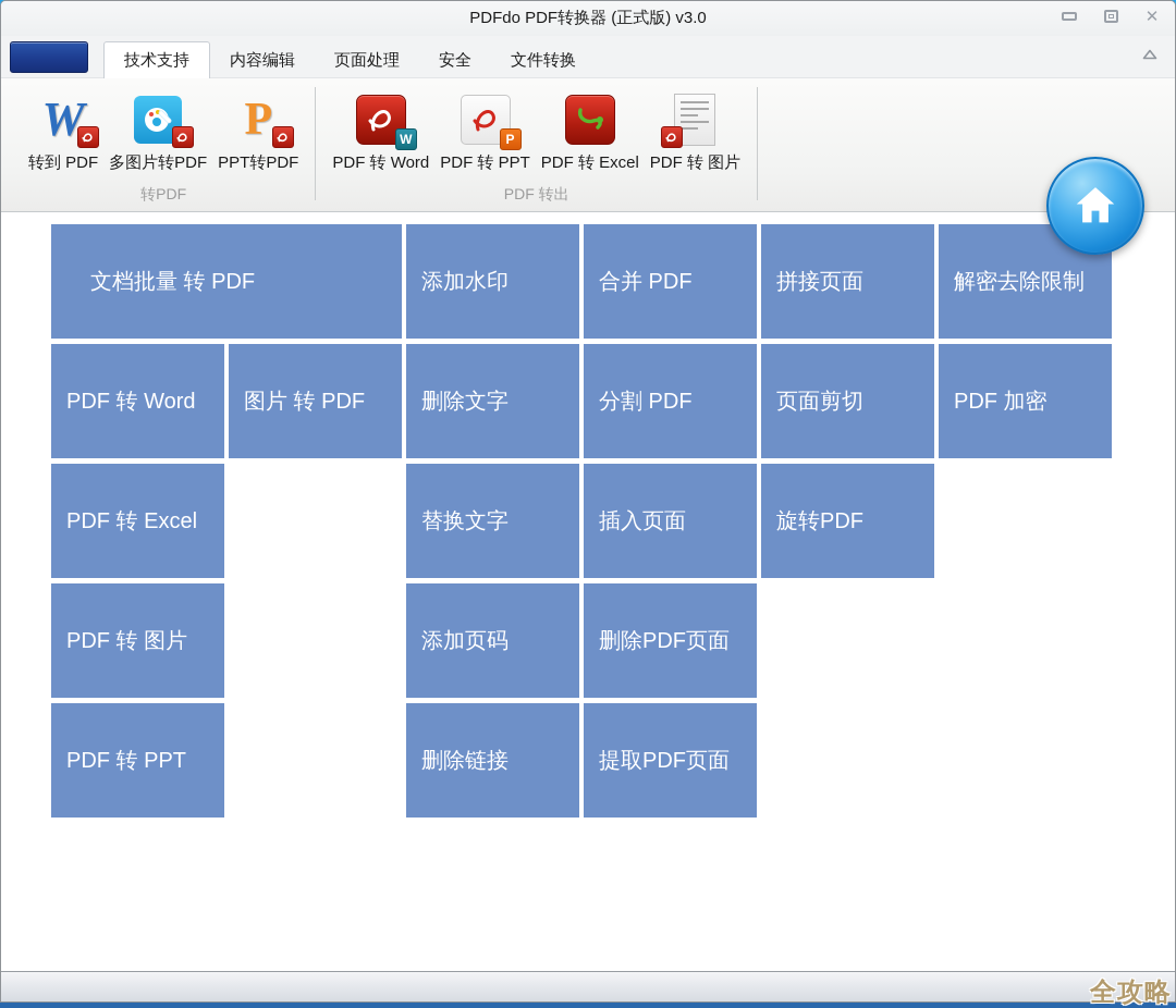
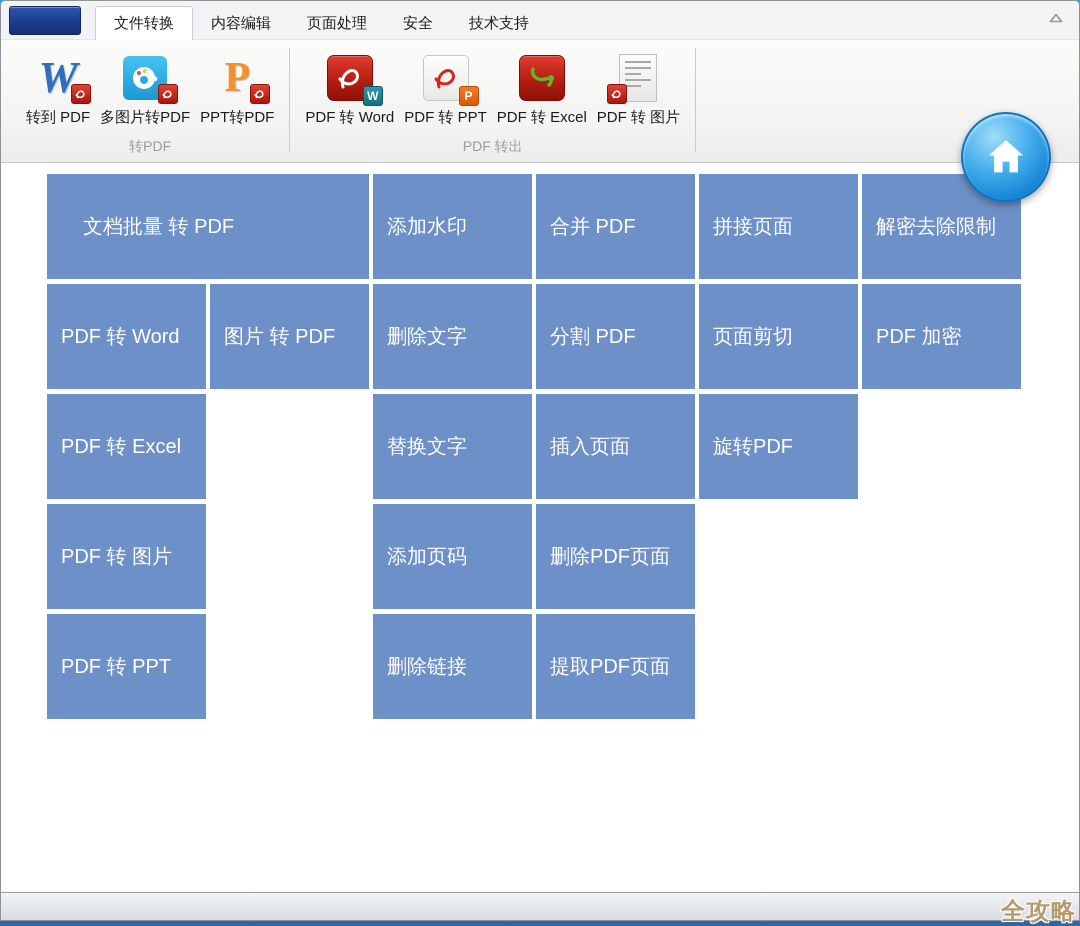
- PDFdo PDF转换器 (正式版) v3.0
- ✕
- 技术支持
+ 文件转换
  内容编辑
  页面处理
  安全
- 文件转换
+ 技术支持
  W
  转到 PDF
  多图片转PDF
  P
  PPT转PDF
  转PDF
  W
  PDF 转 Word
  P
  PDF 转 PPT
  PDF 转 Excel
  PDF 转 图片
  PDF 转出
  文档批量 转 PDF
  添加水印
  合并 PDF
  拼接页面
  解密去除限制
  PDF 转 Word
  图片 转 PDF
  删除文字
  分割 PDF
  页面剪切
  PDF 加密
  PDF 转 Excel
  替换文字
  插入页面
  旋转PDF
  PDF 转 图片
  添加页码
  删除PDF页面
  PDF 转 PPT
  删除链接
  提取PDF页面
  全攻略
